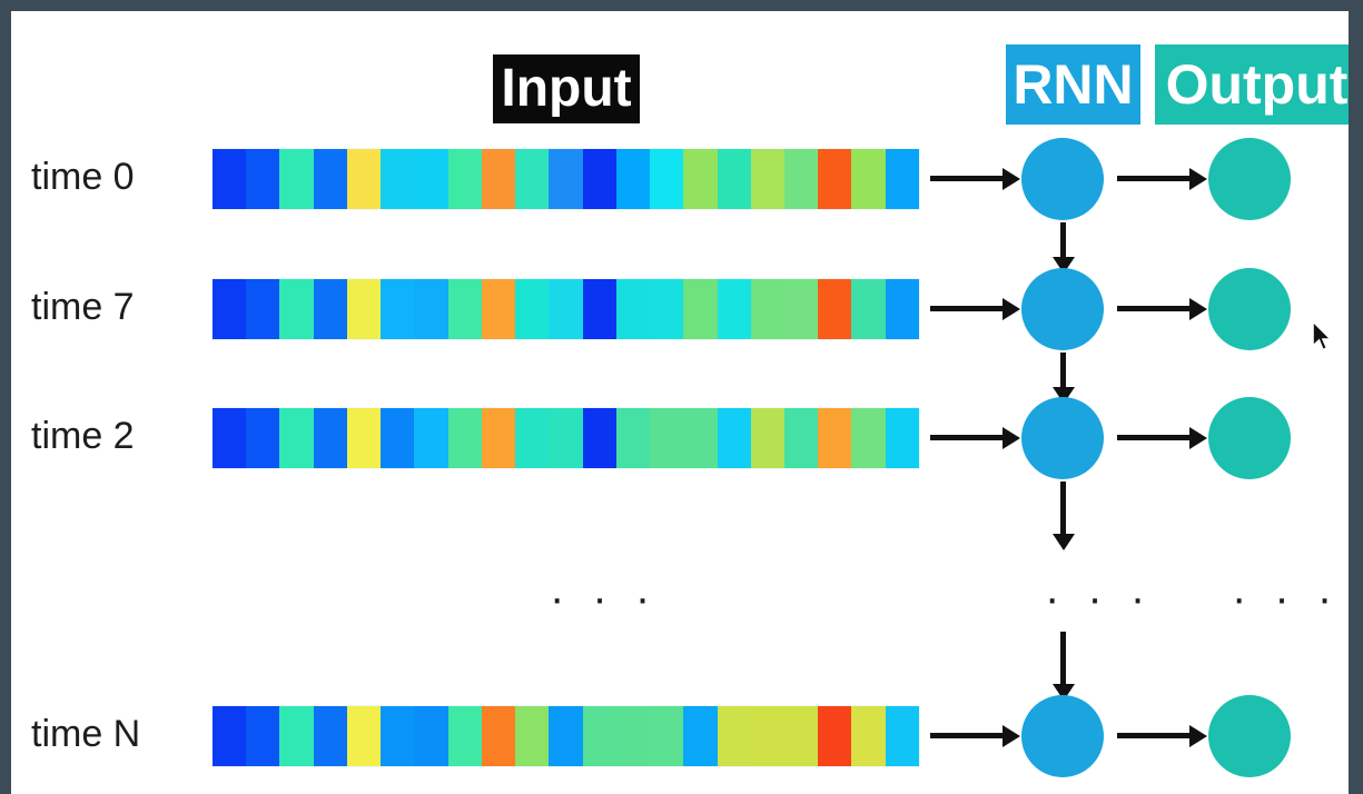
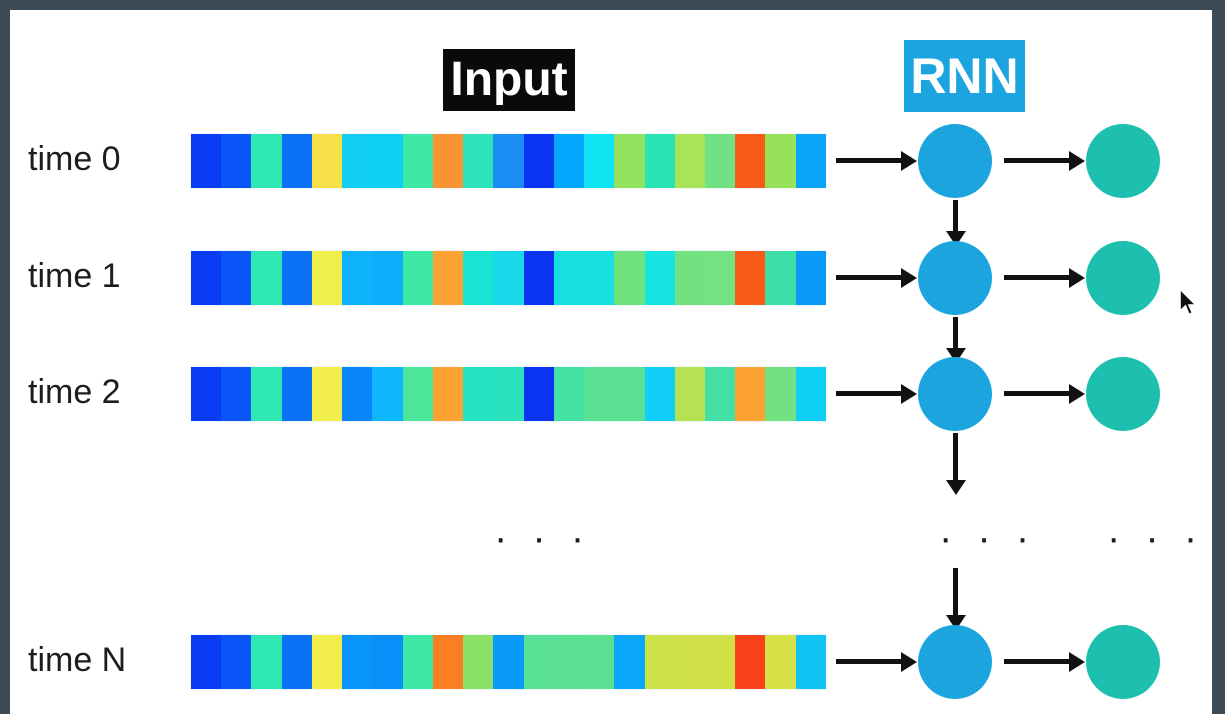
  Input
  RNN
- Output
  time 0
- time 7
+ time 1
  time 2
  · · ·
  · · ·
  · · ·
  time N
